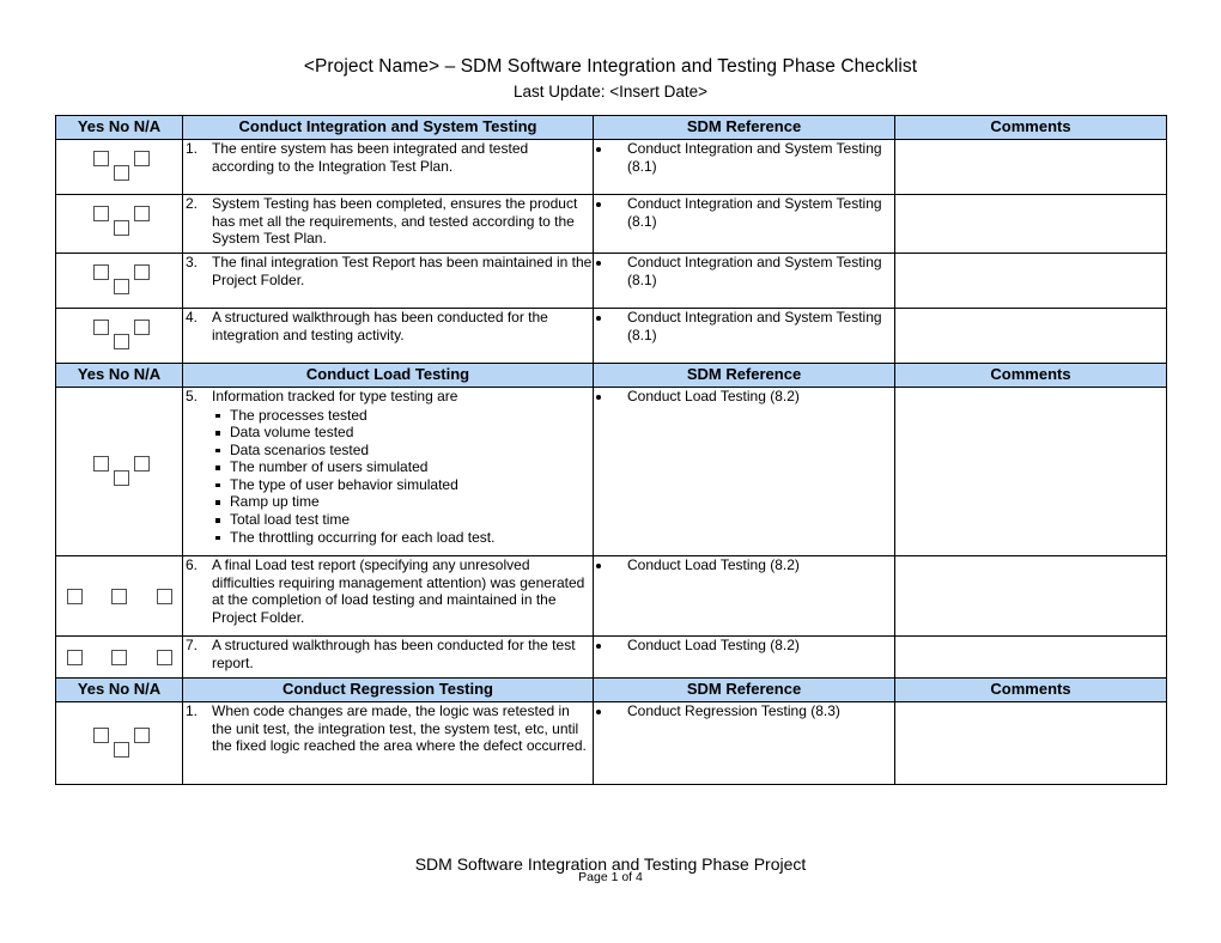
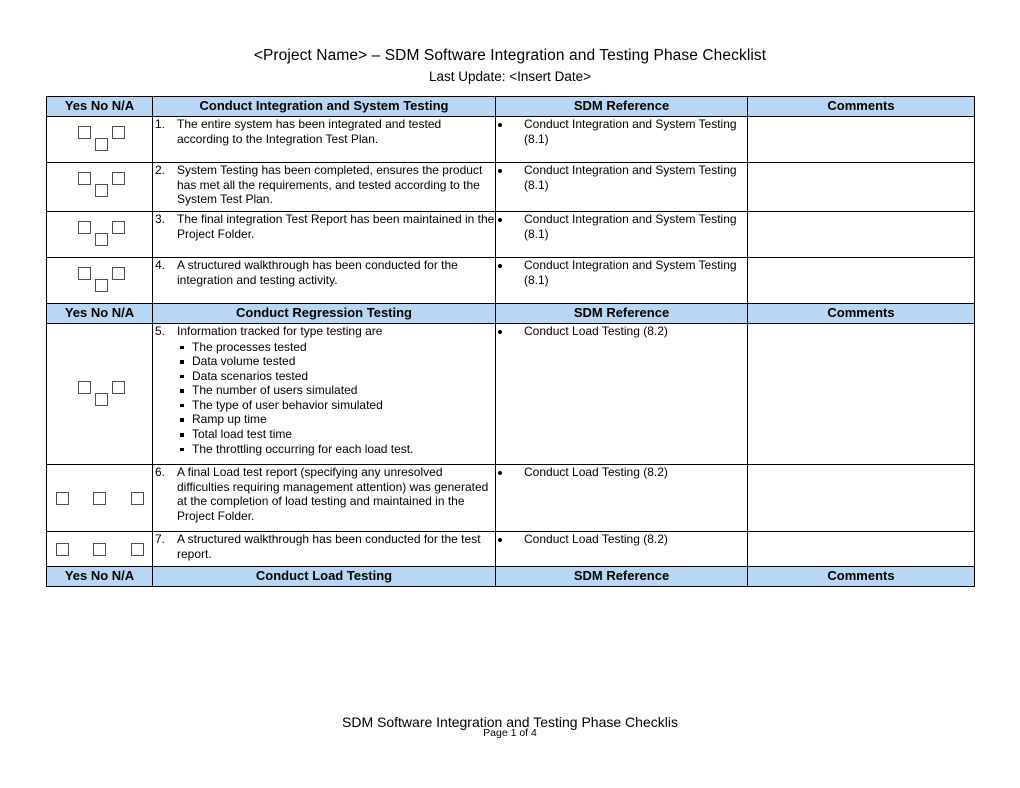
  <Project Name> – SDM Software Integration and Testing Phase Checklist
  Last Update: <Insert Date>
  Yes No N/A	Conduct Integration and System Testing	SDM Reference	Comments
  	1. The entire system has been integrated and tested according to the Integration Test Plan.	Conduct Integration and System Testing (8.1)
  	2. System Testing has been completed, ensures the product has met all the requirements, and tested according to the System Test Plan.	Conduct Integration and System Testing (8.1)
  	3. The final integration Test Report has been maintained in the Project Folder.	Conduct Integration and System Testing (8.1)
  	4. A structured walkthrough has been conducted for the integration and testing activity.	Conduct Integration and System Testing (8.1)
- Yes No N/A	Conduct Load Testing	SDM Reference	Comments
+ Yes No N/A	Conduct Regression Testing	SDM Reference	Comments
  	5. Information tracked for type testing are The processes tested Data volume tested Data scenarios tested The number of users simulated The type of user behavior simulated Ramp up time Total load test time The throttling occurring for each load test.	Conduct Load Testing (8.2)
  	6. A final Load test report (specifying any unresolved difficulties requiring management attention) was generated at the completion of load testing and maintained in the Project Folder.	Conduct Load Testing (8.2)
  	7. A structured walkthrough has been conducted for the test report.	Conduct Load Testing (8.2)
- Yes No N/A	Conduct Regression Testing	SDM Reference	Comments
+ Yes No N/A	Conduct Load Testing	SDM Reference	Comments
- 	1. When code changes are made, the logic was retested in the unit test, the integration test, the system test, etc, until the fixed logic reached the area where the defect occurred.	Conduct Regression Testing (8.3)
- SDM Software Integration and Testing Phase Project
+ SDM Software Integration and Testing Phase Checklis
  Page 1 of 4
